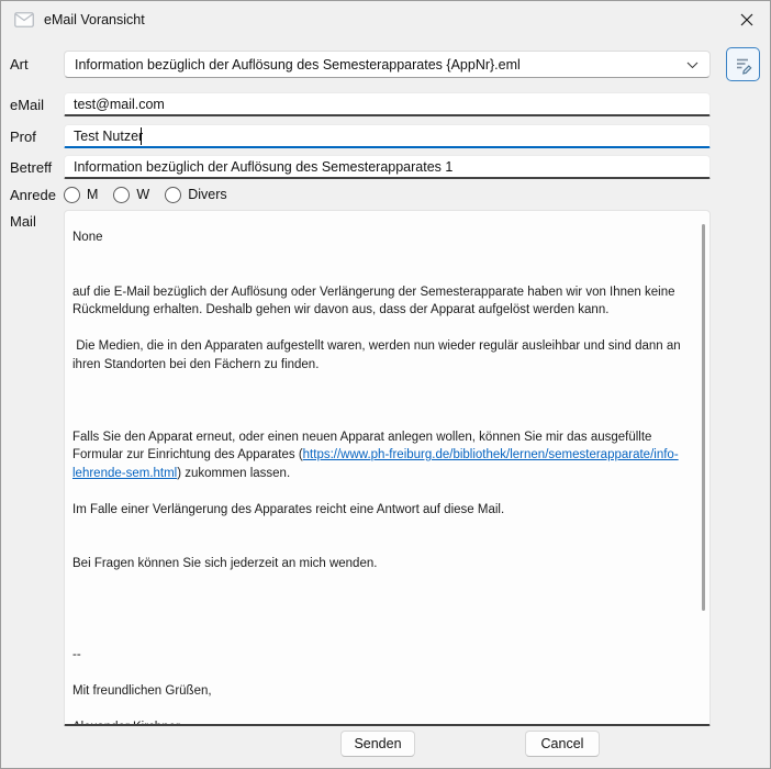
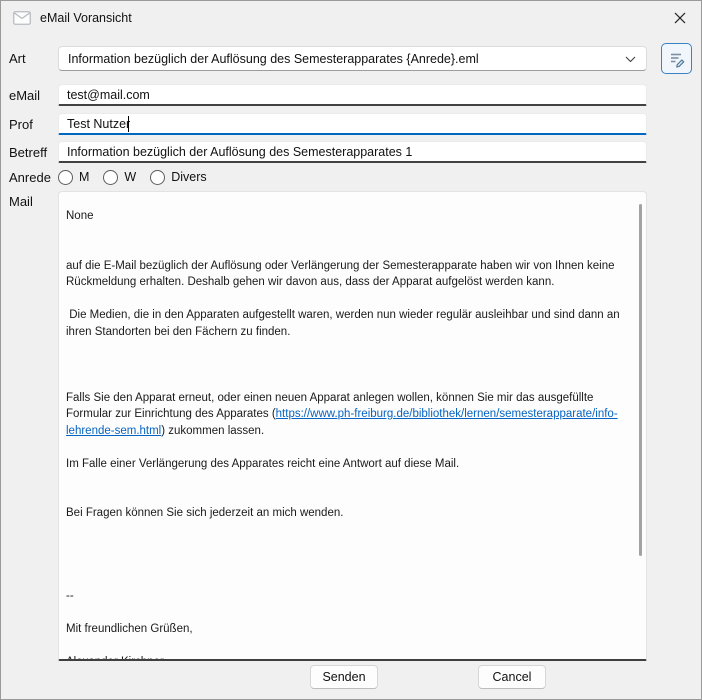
  eMail Voransicht
  Art
- Information bezüglich der Auflösung des Semesterapparates {AppNr}.eml
+ Information bezüglich der Auflösung des Semesterapparates {Anrede}.eml
  eMail
  test@mail.com
  Prof
  Test Nutze
  Betreff
  Information bezüglich der Auflösung des Semesterapparates 1
  Anrede
  M
  W
  Divers
  Mail
  None
  auf die E-Mail bezüglich der Auflösung oder Verlängerung der Semesterapparate haben wir von Ihnen keine Rückmeldung erhalten. Deshalb gehen wir davon aus, dass der Apparat aufgelöst werden kann.
  Die Medien, die in den Apparaten aufgestellt waren, werden nun wieder regulär ausleihbar und sind dann an ihren Standorten bei den Fächern zu finden.
  Falls Sie den Apparat erneut, oder einen neuen Apparat anlegen wollen, können Sie mir das ausgefüllte Formular zur Einrichtung des Apparates (https://www.ph-freiburg.de/bibliothek/lernen/semesterapparate/info-lehrende-sem.html) zukommen lassen.
  Im Falle einer Verlängerung des Apparates reicht eine Antwort auf diese Mail.
  Bei Fragen können Sie sich jederzeit an mich wenden.
  --
  Mit freundlichen Grüßen,
  Senden
  Cancel
